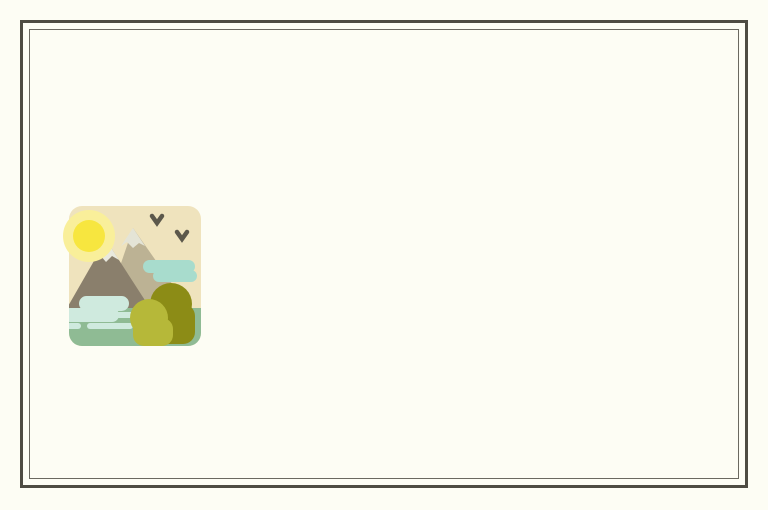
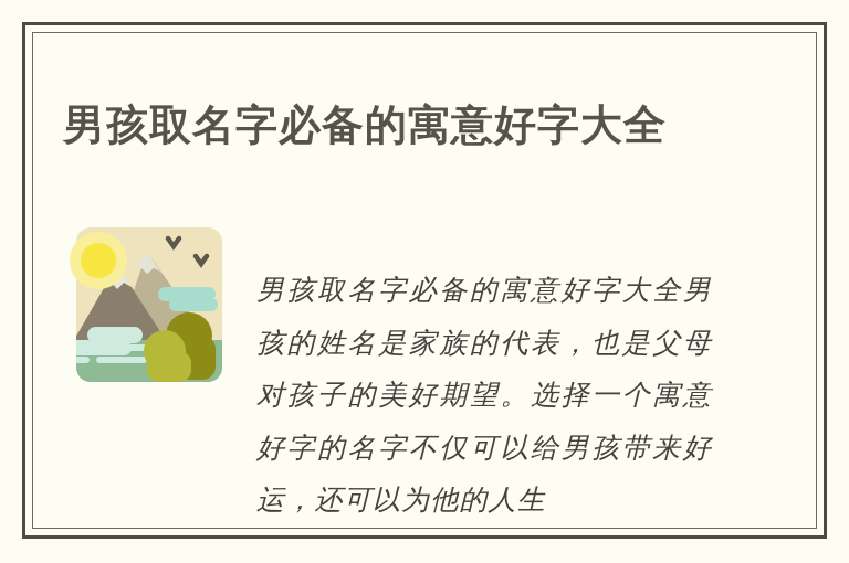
+ 男孩取名字必备的寓意好字大全
+ 男孩取名字必备的寓意好字大全男孩的姓名是家族的代表，也是父母对孩子的美好期望。选择一个寓意好字的名字不仅可以给男孩带来好运，还可以为他的人生
